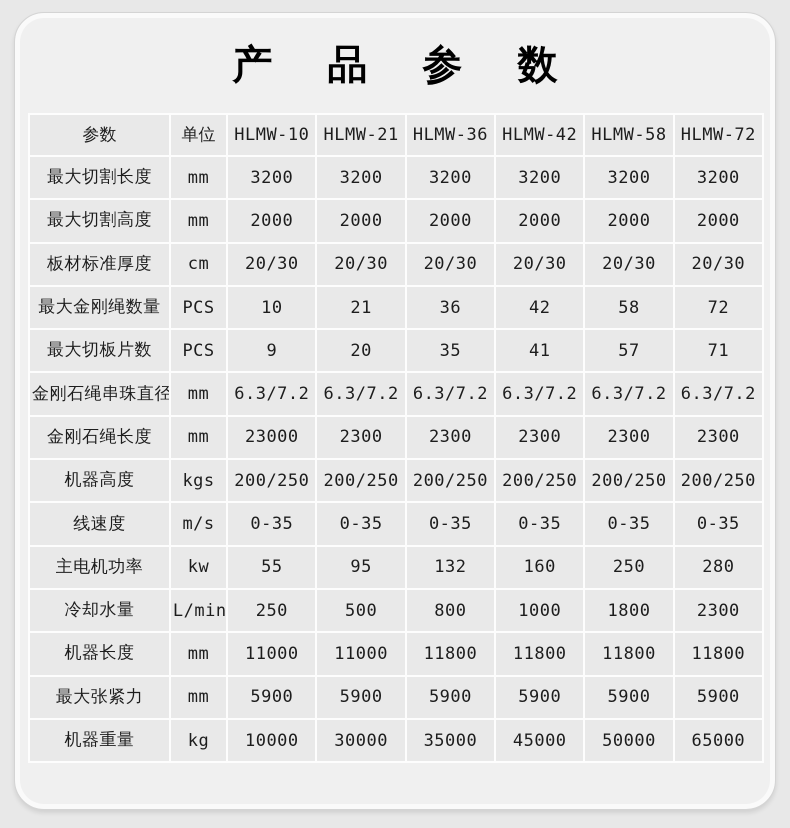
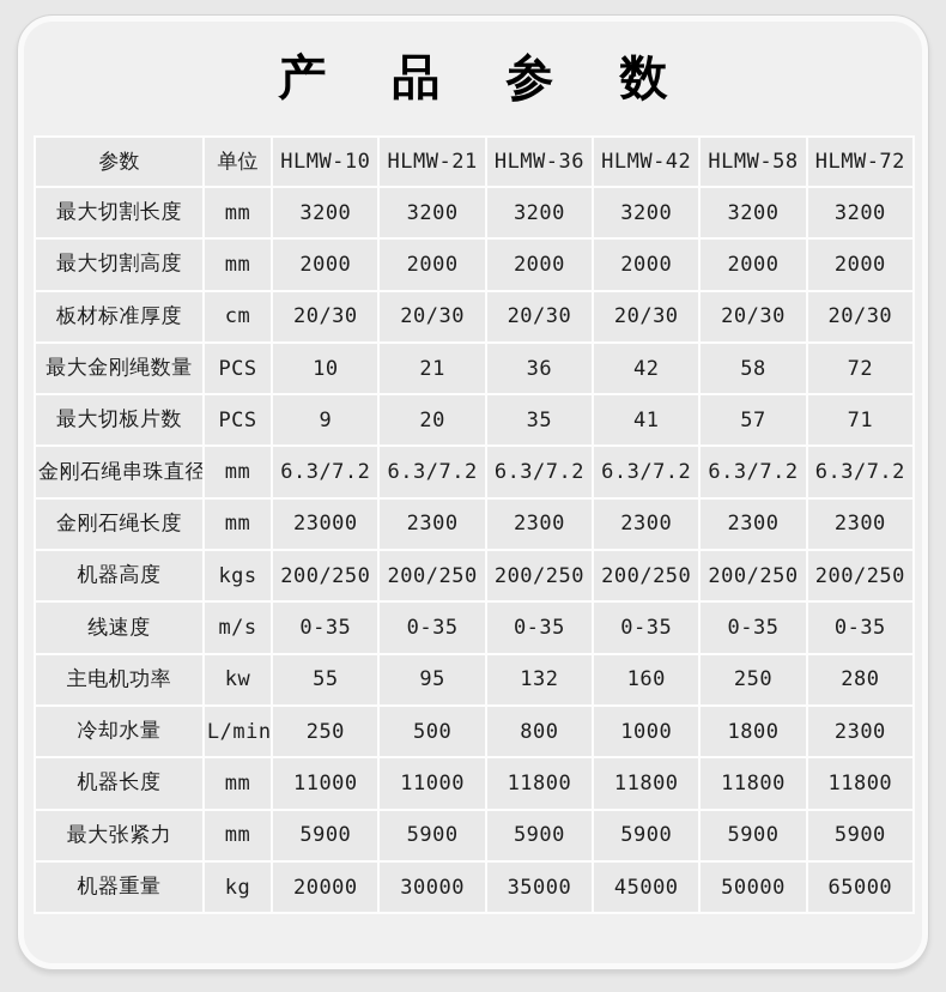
  产 品 参 数
  参数	单位	HLMW-10	HLMW-21	HLMW-36	HLMW-42	HLMW-58	HLMW-72
  最大切割长度	mm	3200	3200	3200	3200	3200	3200
  最大切割高度	mm	2000	2000	2000	2000	2000	2000
  板材标准厚度	cm	20/30	20/30	20/30	20/30	20/30	20/30
  最大金刚绳数量	PCS	10	21	36	42	58	72
  最大切板片数	PCS	9	20	35	41	57	71
  金刚石绳串珠直径	mm	6.3/7.2	6.3/7.2	6.3/7.2	6.3/7.2	6.3/7.2	6.3/7.2
  金刚石绳长度	mm	23000	2300	2300	2300	2300	2300
  机器高度	kgs	200/250	200/250	200/250	200/250	200/250	200/250
  线速度	m/s	0-35	0-35	0-35	0-35	0-35	0-35
  主电机功率	kw	55	95	132	160	250	280
  冷却水量	L/min	250	500	800	1000	1800	2300
  机器长度	mm	11000	11000	11800	11800	11800	11800
  最大张紧力	mm	5900	5900	5900	5900	5900	5900
- 机器重量	kg	10000	30000	35000	45000	50000	65000
+ 机器重量	kg	20000	30000	35000	45000	50000	65000
